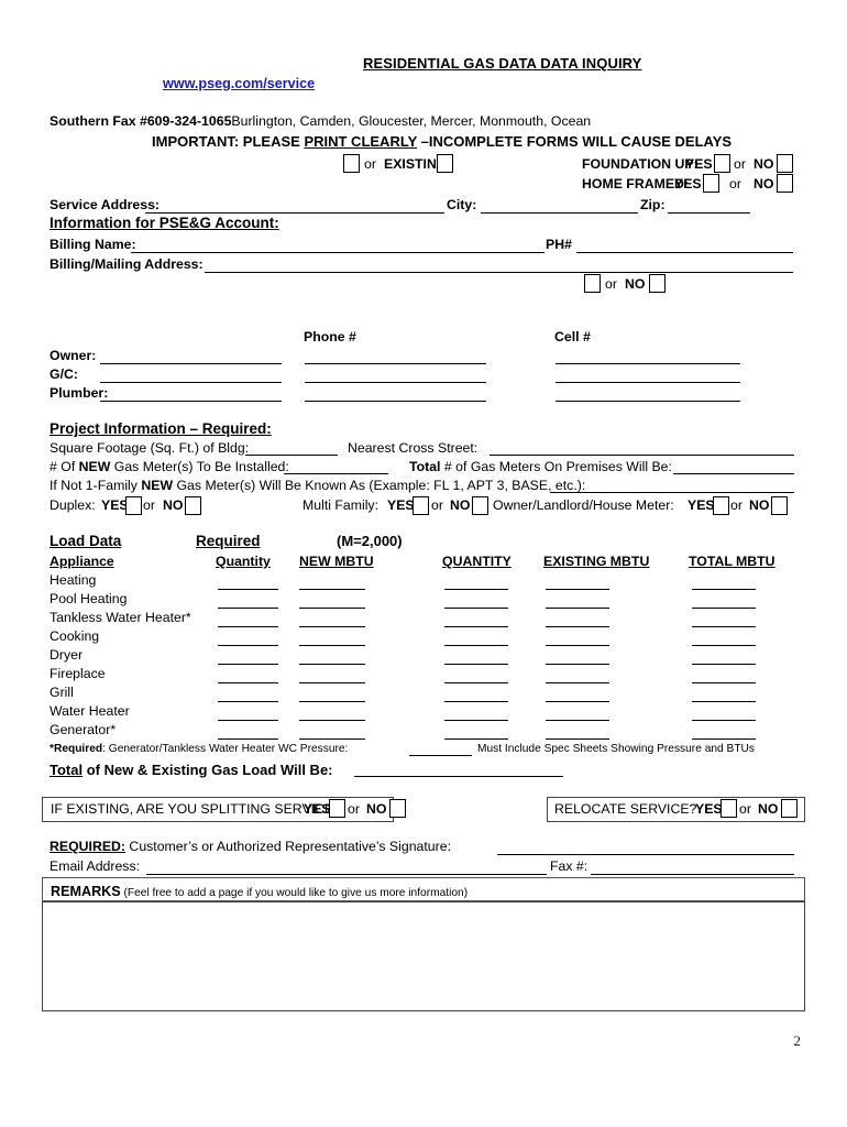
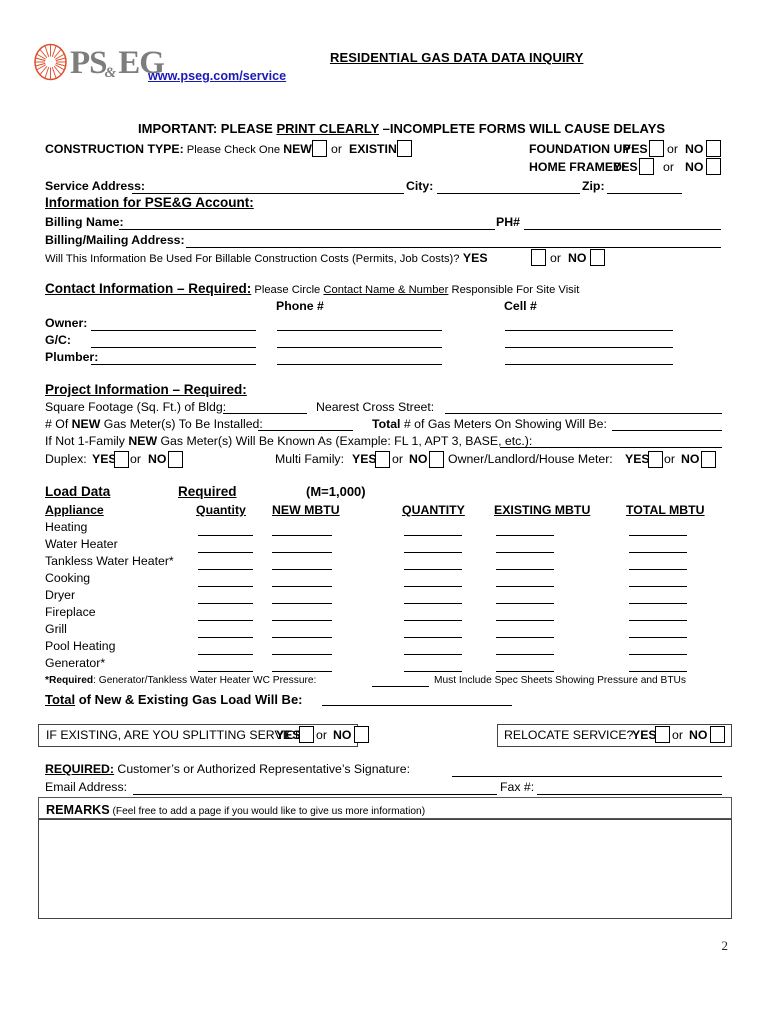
+ PS&EG
  www.pseg.com/service
  RESIDENTIAL GAS DATA DATA INQUIRY
- Southern Fax #609-324-1065Burlington, Camden, Gloucester, Mercer, Monmouth, Ocean
  IMPORTANT: PLEASE PRINT CLEARLY –INCOMPLETE FORMS WILL CAUSE DELAYS
+ CONSTRUCTION TYPE: Please Check One NEW
  or
  EXISTIN
  FOUNDATION UP:
  YES
  or
  NO
  HOME FRAMED:
  YES
  or
  NO
  Service Address:
  City:
  Zip:
  Information for PSE&G Account:
  Billing Name:
  PH#
  Billing/Mailing Address:
+ Will This Information Be Used For Billable Construction Costs (Permits, Job Costs)? YES
  or
  NO
+ Contact Information – Required: Please Circle Contact Name & Number Responsible For Site Visit
  Phone #
  Cell #
  Owner:
  G/C:
  Plumber:
  Project Information – Required:
  Square Footage (Sq. Ft.) of Bldg:
  Nearest Cross Street:
  # Of NEW Gas Meter(s) To Be Installed:
- Total # of Gas Meters On Premises Will Be:
+ Total # of Gas Meters On Showing Will Be:
  If Not 1-Family NEW Gas Meter(s) Will Be Known As (Example: FL 1, APT 3, BASE, etc.):
  Duplex:
  YES
  or
  NO
  Multi Family:
  YES
  or
  NO
  Owner/Landlord/House Meter:
  YES
  or
  NO
  Load Data
  Required
- (M=2,000)
+ (M=1,000)
  Appliance
  Quantity
  NEW MBTU
  QUANTITY
  EXISTING MBTU
  TOTAL MBTU
  Heating
- Pool Heating
+ Water Heater
  Tankless Water Heater*
  Cooking
  Dryer
  Fireplace
  Grill
- Water Heater
+ Pool Heating
  Generator*
  *Required: Generator/Tankless Water Heater WC Pressure:
  Must Include Spec Sheets Showing Pressure and BTUs
  Total of New & Existing Gas Load Will Be:
  IF EXISTING, ARE YOU SPLITTING SERVIC
  YES
  or
  NO
  RELOCATE SERVICE?
  YES
  or
  NO
  REQUIRED: Customer’s or Authorized Representative’s Signature:
  Email Address:
  Fax #:
  REMARKS (Feel free to add a page if you would like to give us more information)
  2
